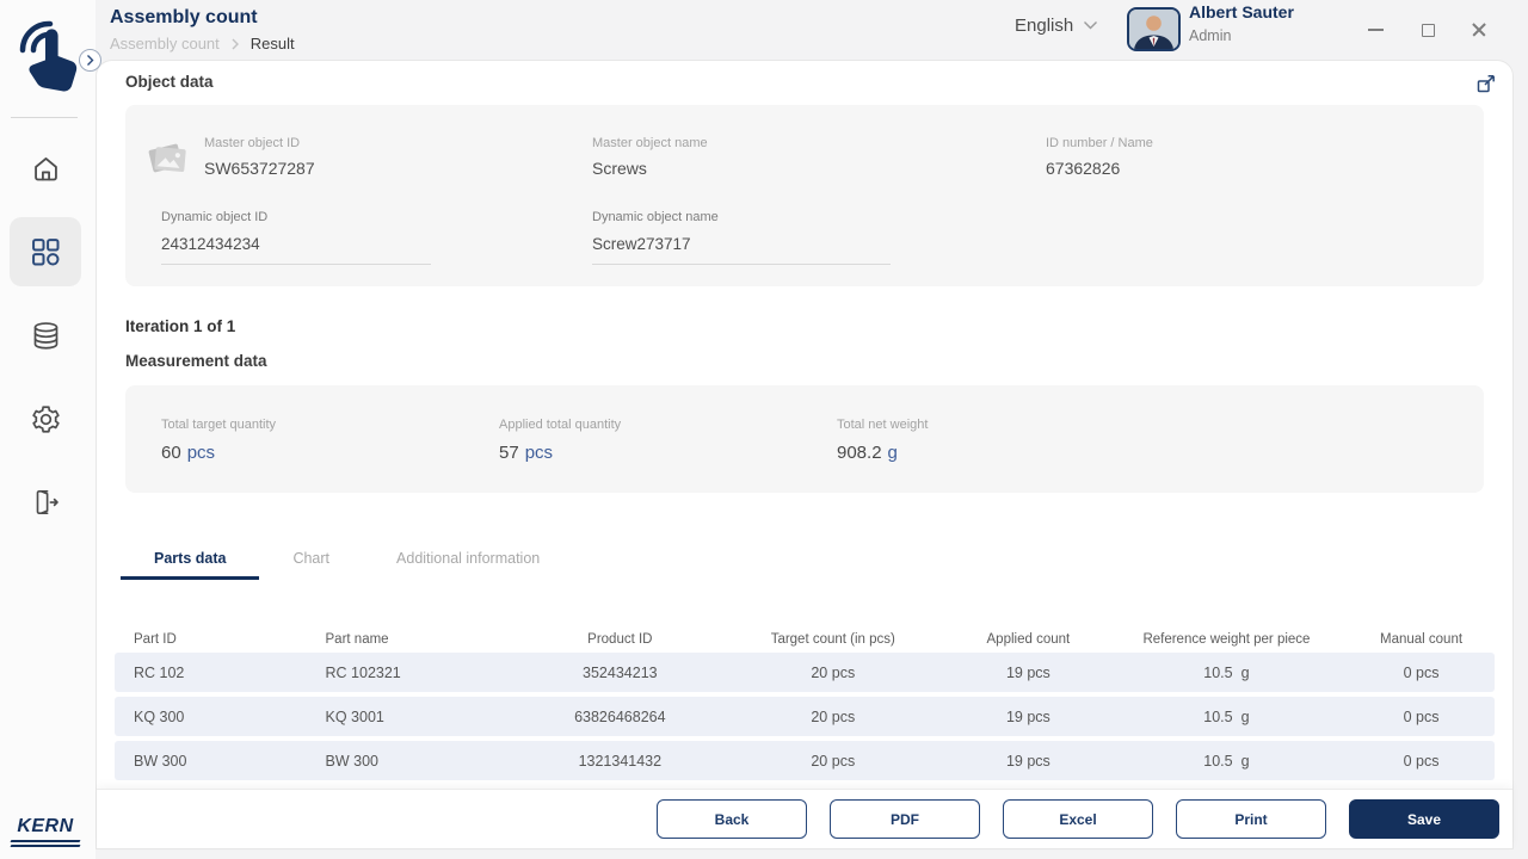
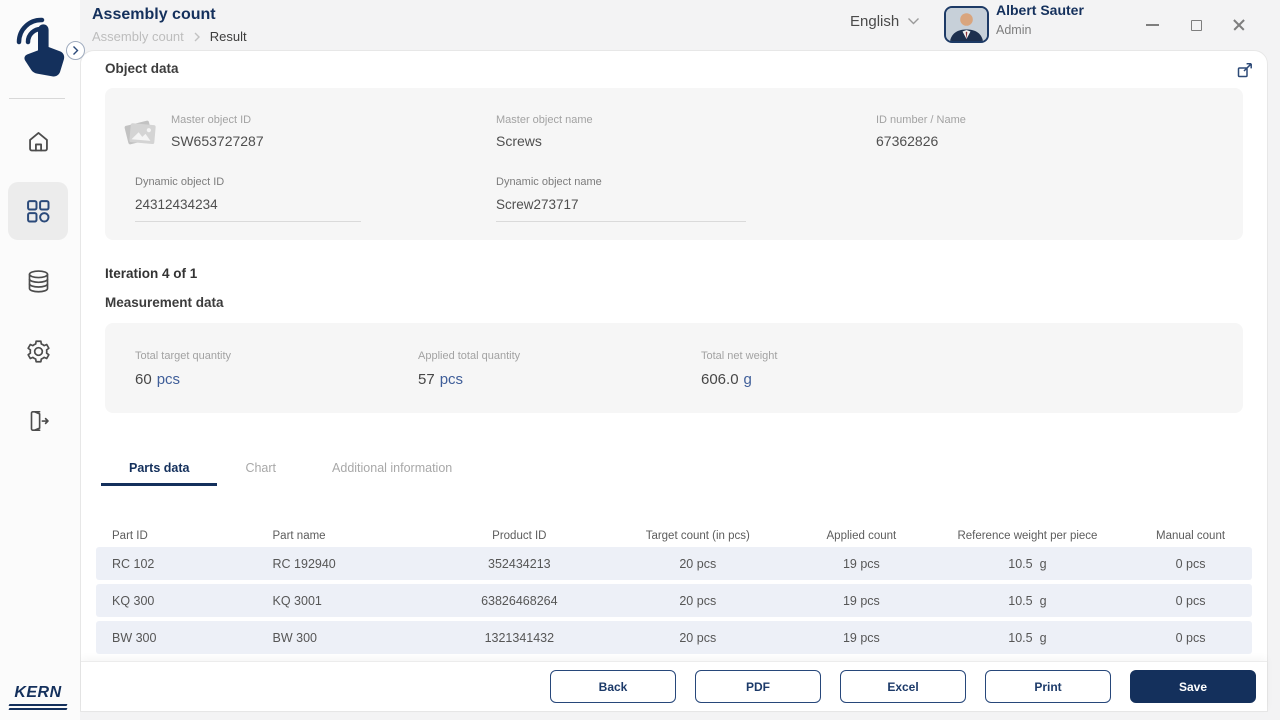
  KERN
  Assembly count
  Assembly count
  Result
  English
  Albert Sauter
  Admin
  Object data
  Master object ID
  SW653727287
  Master object name
  Screws
  ID number / Name
  67362826
  Dynamic object ID
  24312434234
  Dynamic object name
  Screw273717
- Iteration 1 of 1
+ Iteration 4 of 1
  Measurement data
  Total target quantity
  60 pcs
  Applied total quantity
  57 pcs
  Total net weight
- 908.2 g
+ 606.0 g
  Parts data
  Chart
  Additional information
  Part ID
  Part name
  Product ID
  Target count (in pcs)
  Applied count
  Reference weight per piece
  Manual count
  RC 102
- RC 102321
+ RC 192940
  352434213
  20 pcs
  19 pcs
  10.5 g
  0 pcs
  KQ 300
  KQ 3001
  63826468264
  20 pcs
  19 pcs
  10.5 g
  0 pcs
  BW 300
  BW 300
  1321341432
  20 pcs
  19 pcs
  10.5 g
  0 pcs
  Back
  PDF
  Excel
  Print
  Save
